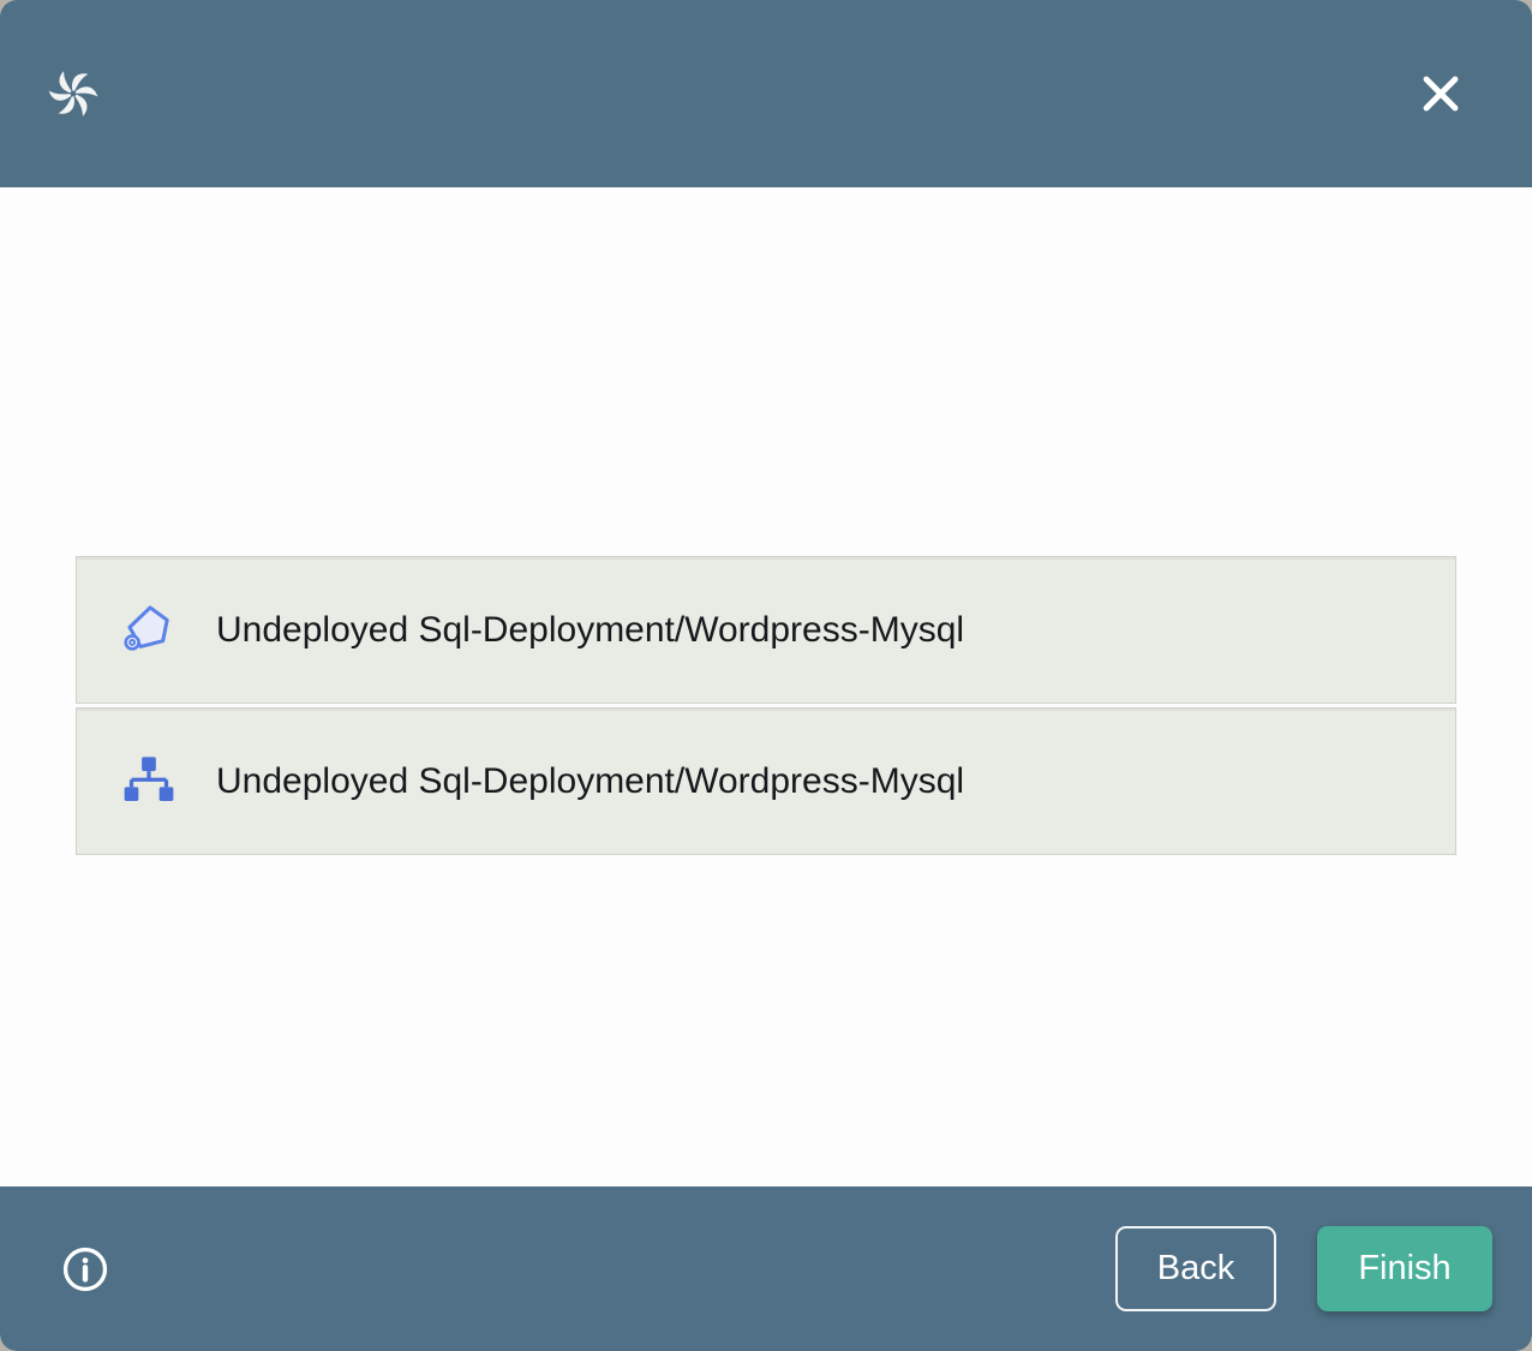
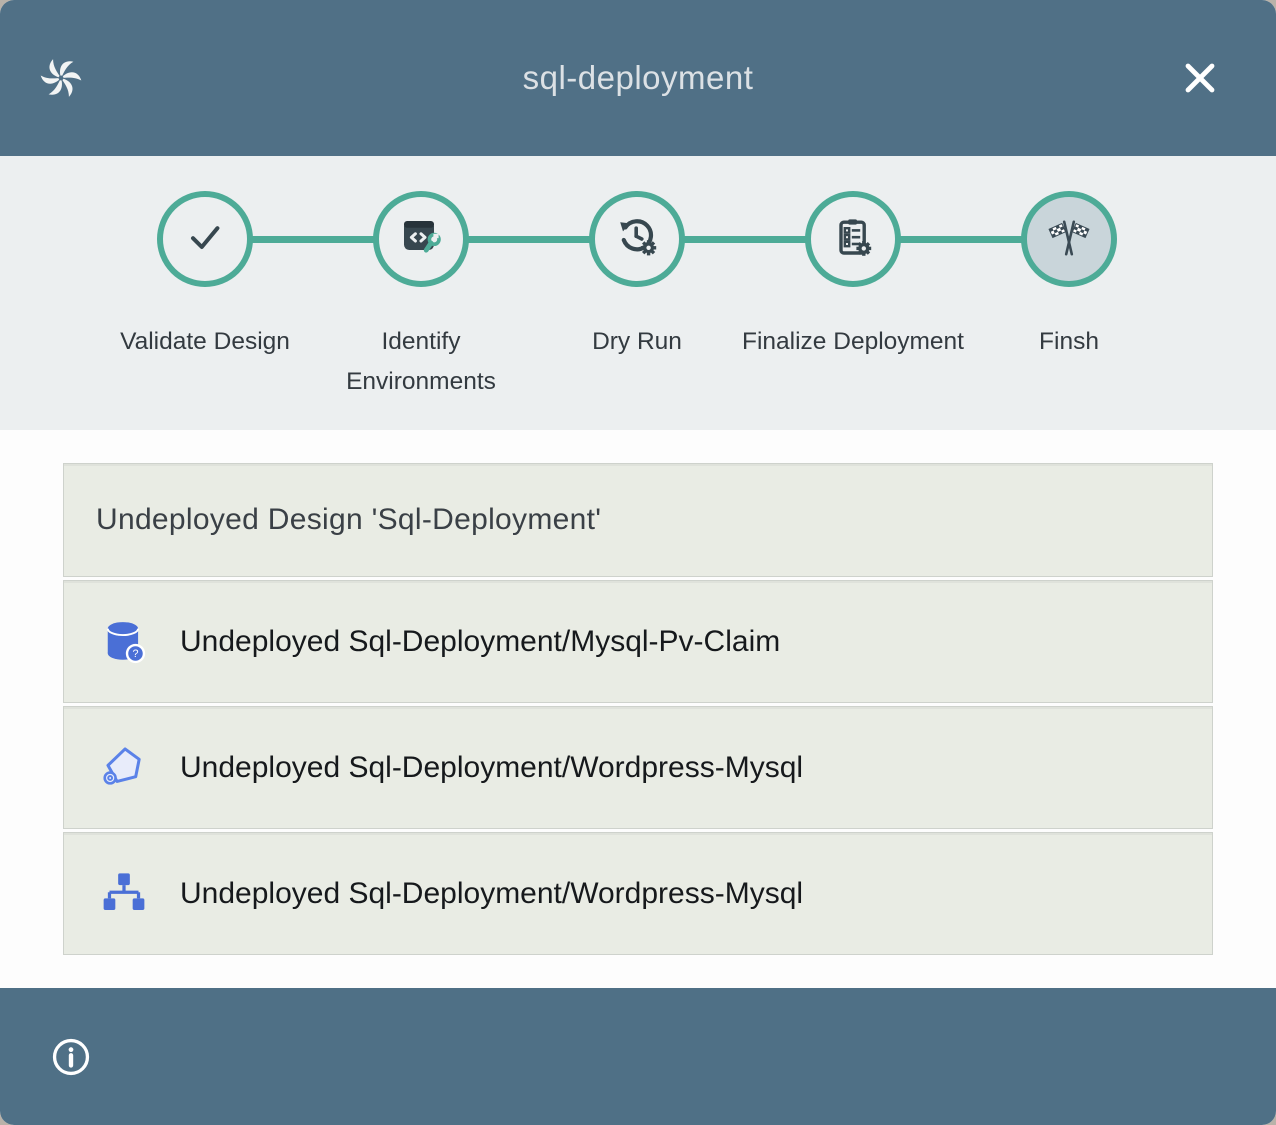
+ sql-deployment
+ Validate Design
+ Identify Environments
+ Dry Run
+ Finalize Deployment
+ Finsh
+ Undeployed Design 'Sql-Deployment'
+ ?
+ Undeployed Sql-Deployment/Mysql-Pv-Claim
  Undeployed Sql-Deployment/Wordpress-Mysql
  Undeployed Sql-Deployment/Wordpress-Mysql
- Back
- Finish
